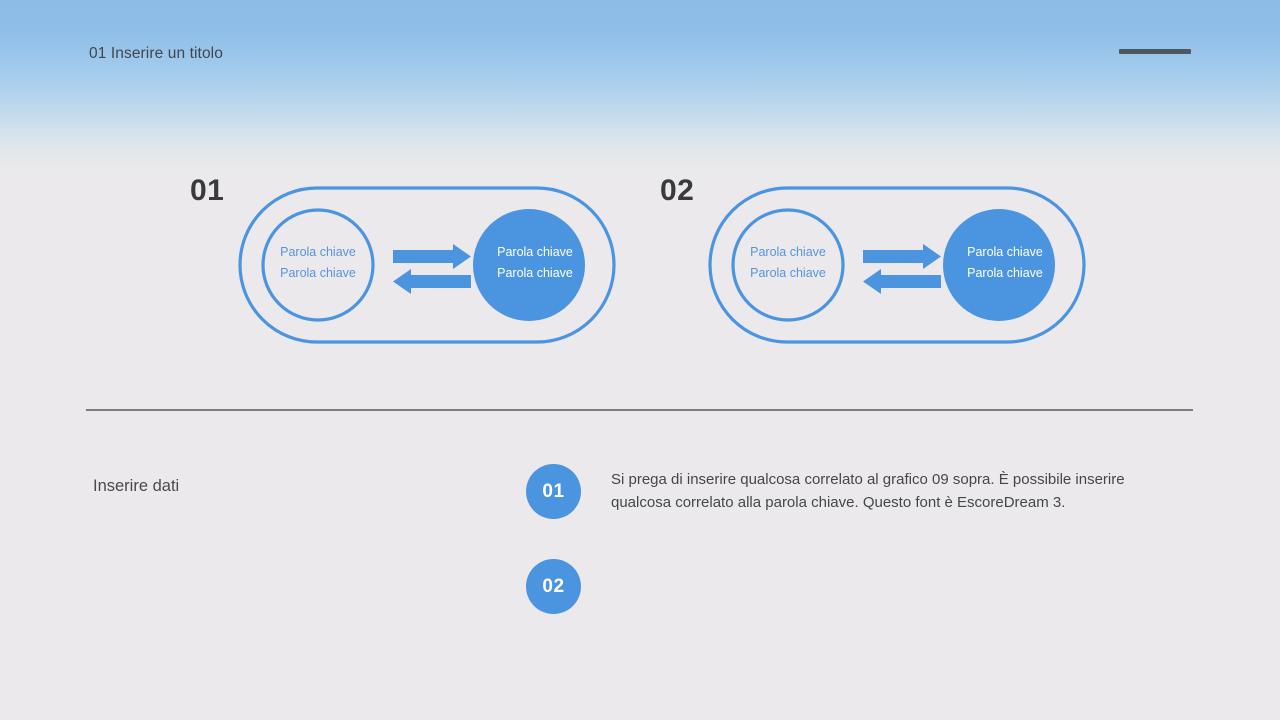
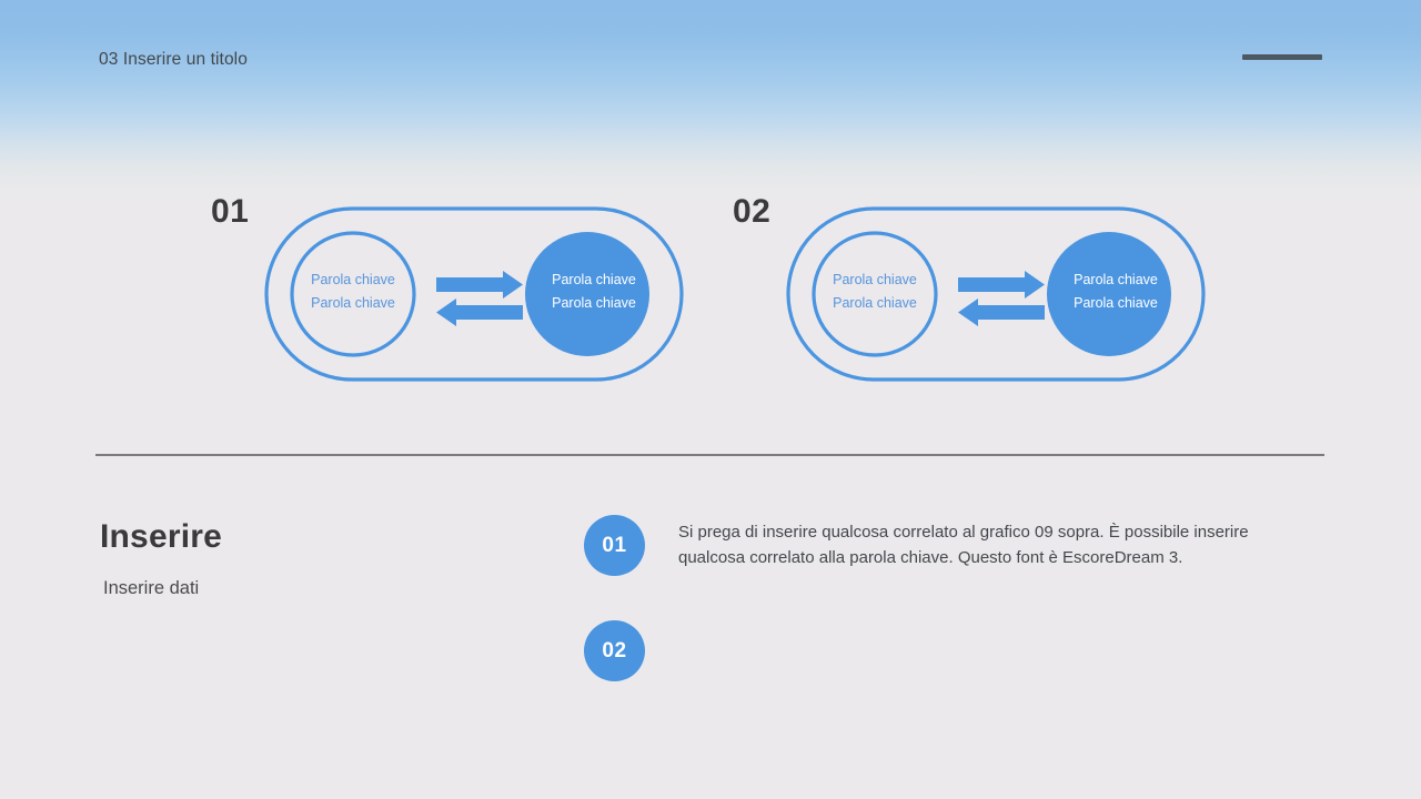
- 01 Inserire un titolo
+ 03 Inserire un titolo
  01
  Parola chiave
  Parola chiave
  Parola chiave
  Parola chiave
  02
  Parola chiave
  Parola chiave
  Parola chiave
  Parola chiave
+ Inserire
  Inserire dati
  01
  Si prega di inserire qualcosa correlato al grafico 09 sopra. È possibile inserire qualcosa correlato alla parola chiave. Questo font è EscoreDream 3.
  02
